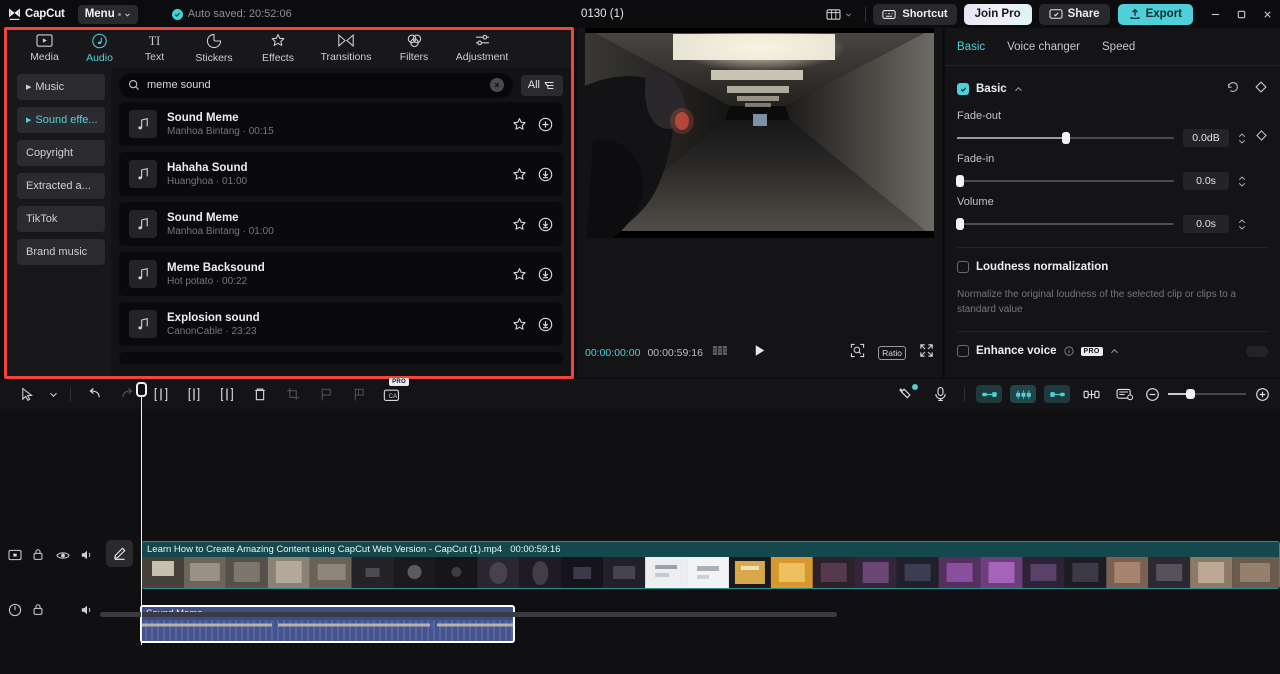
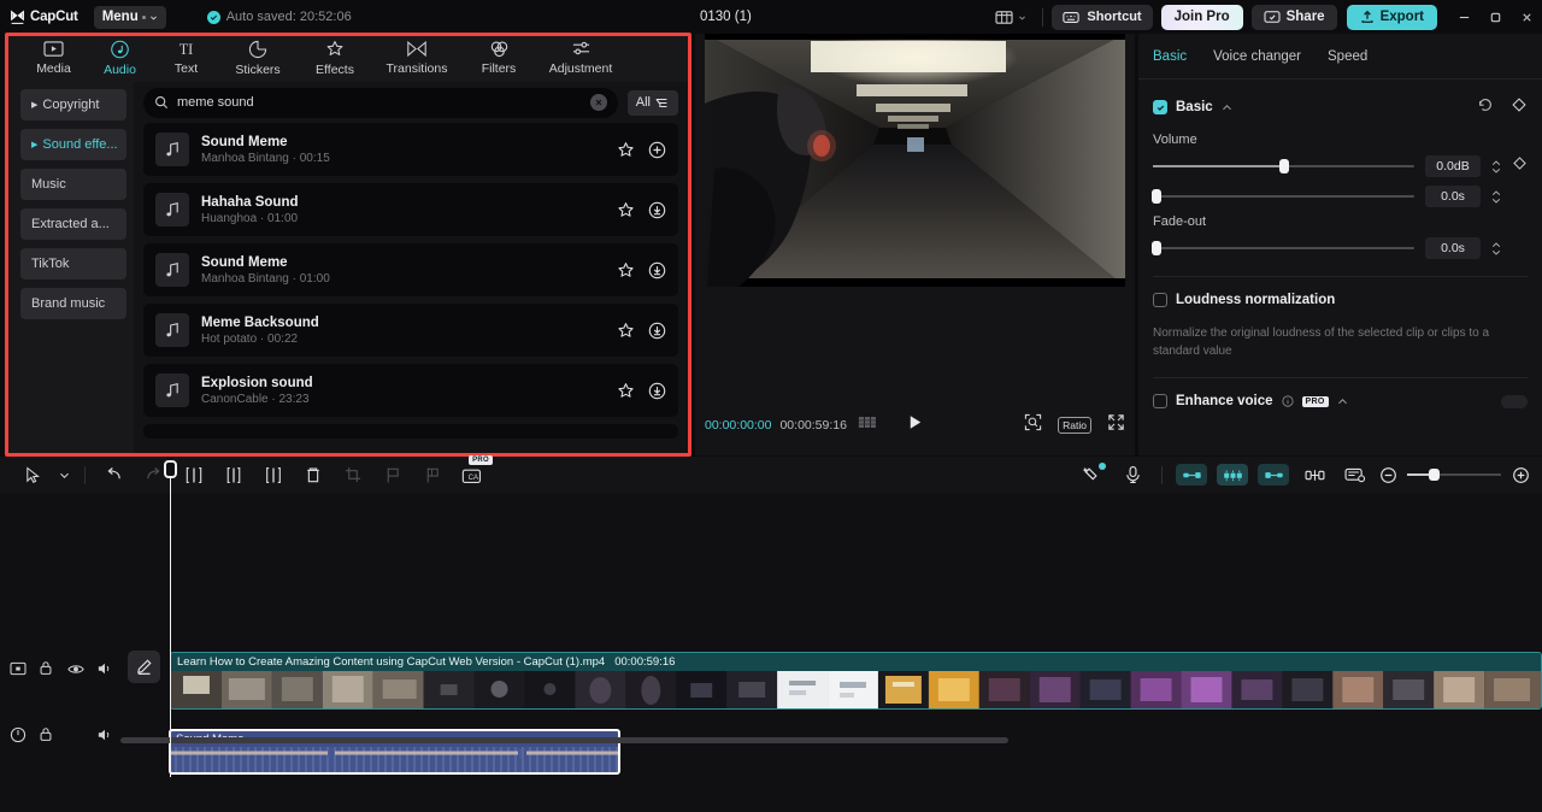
  CapCut
  Menu
  Auto saved: 20:52:06
  0130 (1)
  Shortcut
  Join Pro
  Share
  Export
  Media
  Audio
  TI
  Text
  Stickers
  Effects
  Transitions
  Filters
  Adjustment
- Music
+ Copyright
  Sound effe...
- Copyright
+ Music
  Extracted a...
  TikTok
  Brand music
  meme sound
  All
  Sound Meme
  Manhoa Bintang · 00:15
  Hahaha Sound
  Huanghoa · 01:00
  Sound Meme
  Manhoa Bintang · 01:00
  Meme Backsound
  Hot potato · 00:22
  Explosion sound
  CanonCable · 23:23
  00:00:00:00
  00:00:59:16
  Ratio
  Basic
  Voice changer
  Speed
  Basic
- Fade-out
+ Volume
  0.0dB
- Fade-in
  0.0s
- Volume
+ Fade-out
  0.0s
  Loudness normalization
  Normalize the original loudness of the selected clip or clips to a standard value
  Enhance voice
  Learn How to Create Amazing Content using CapCut Web Version - CapCut (1).mp4
  00:00:59:16
